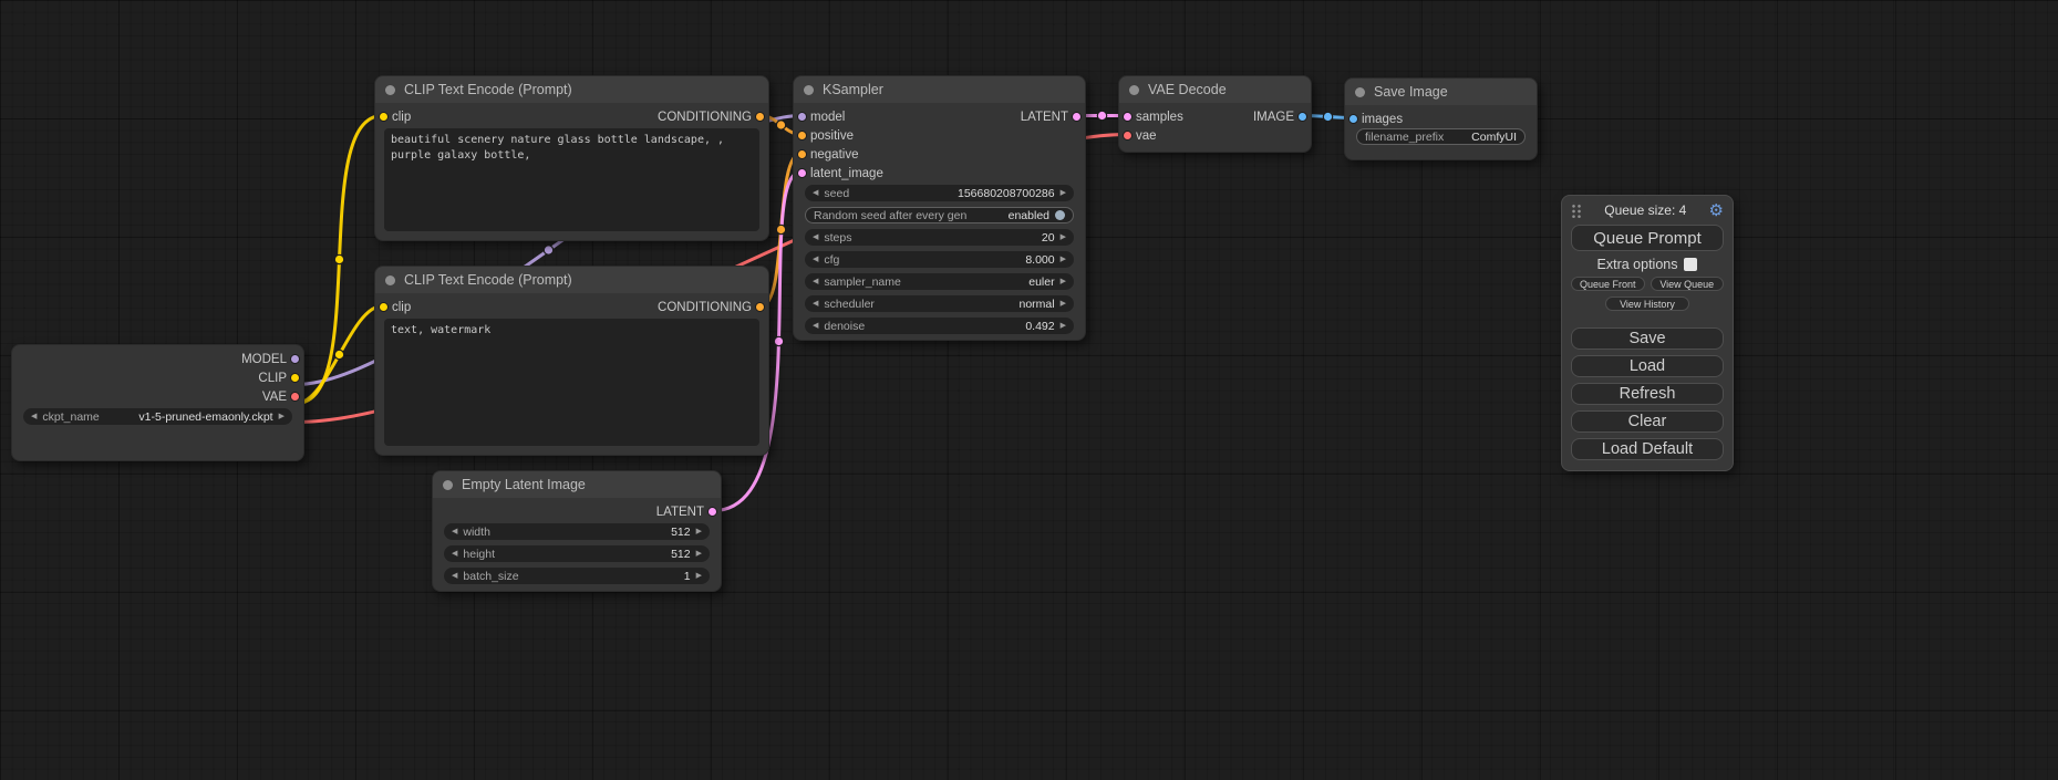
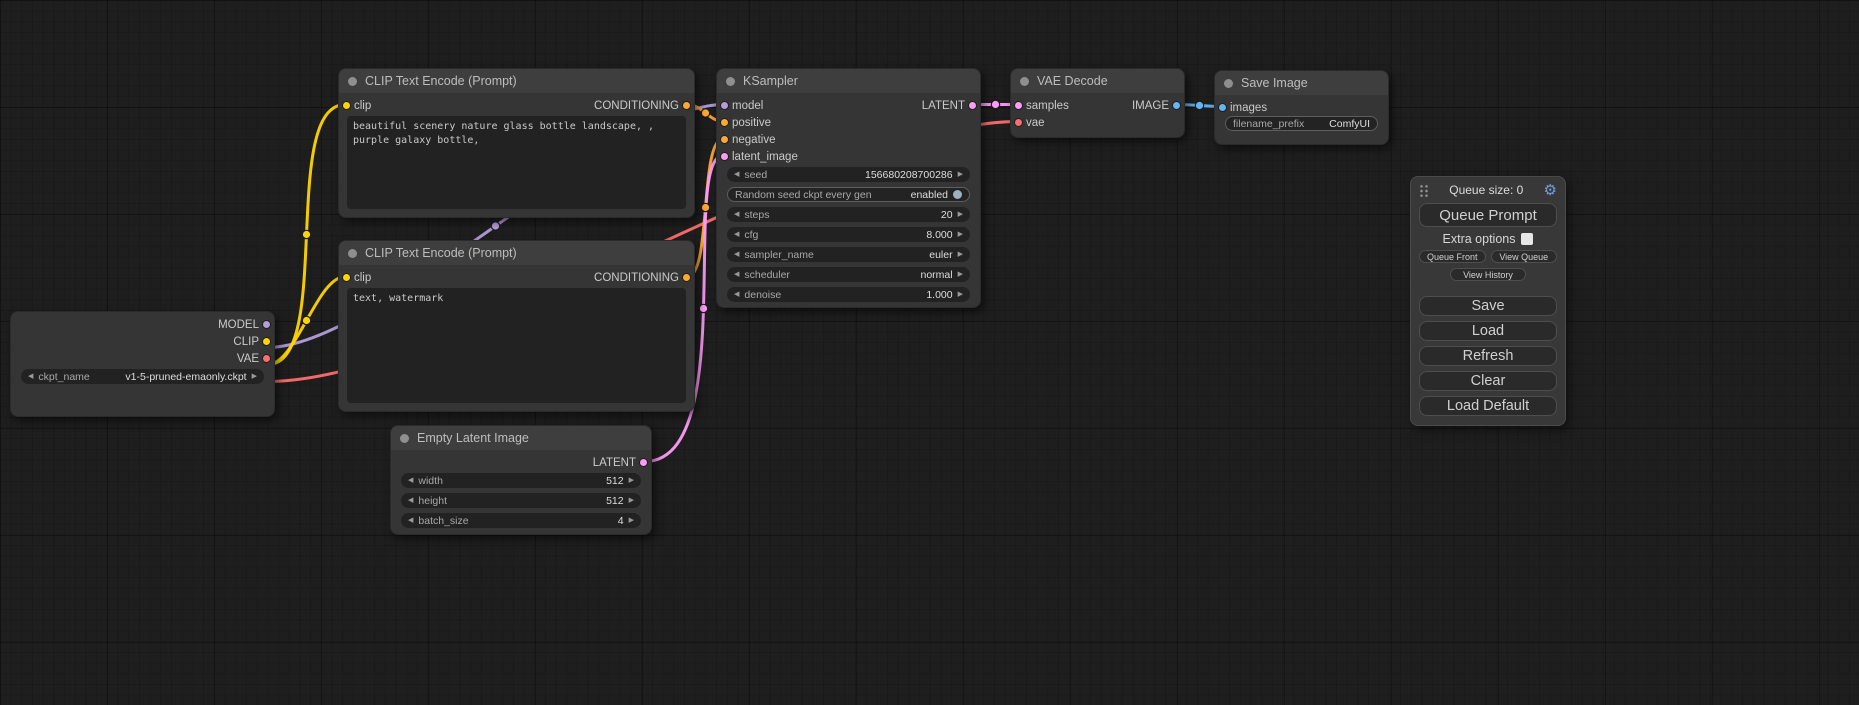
  MODEL
  CLIP
  VAE
  ckpt_name
  v1-5-pruned-emaonly.ckpt
  CLIP Text Encode (Prompt)
  clip
  CONDITIONING
  CLIP Text Encode (Prompt)
  clip
  CONDITIONING
  text, watermark
  Empty Latent Image
  LATENT
  width
  512
  height
  512
  batch_size
- 1
+ 4
  KSampler
  LATENT
  model
  positive
  negative
  latent_image
  seed
  156680208700286
- Random seed after every gen
+ Random seed ckpt every gen
  enabled
  steps
  20
  cfg
  8.000
  sampler_name
  euler
  scheduler
  normal
  denoise
- 0.492
+ 1.000
  VAE Decode
  IMAGE
  samples
  vae
  Save Image
  images
  filename_prefix
  ComfyUI
- Queue size: 4
+ Queue size: 0
  ⚙
  Queue Prompt
  Extra options
  Queue Front
  View Queue
  View History
  Save
  Load
  Refresh
  Clear
  Load Default
